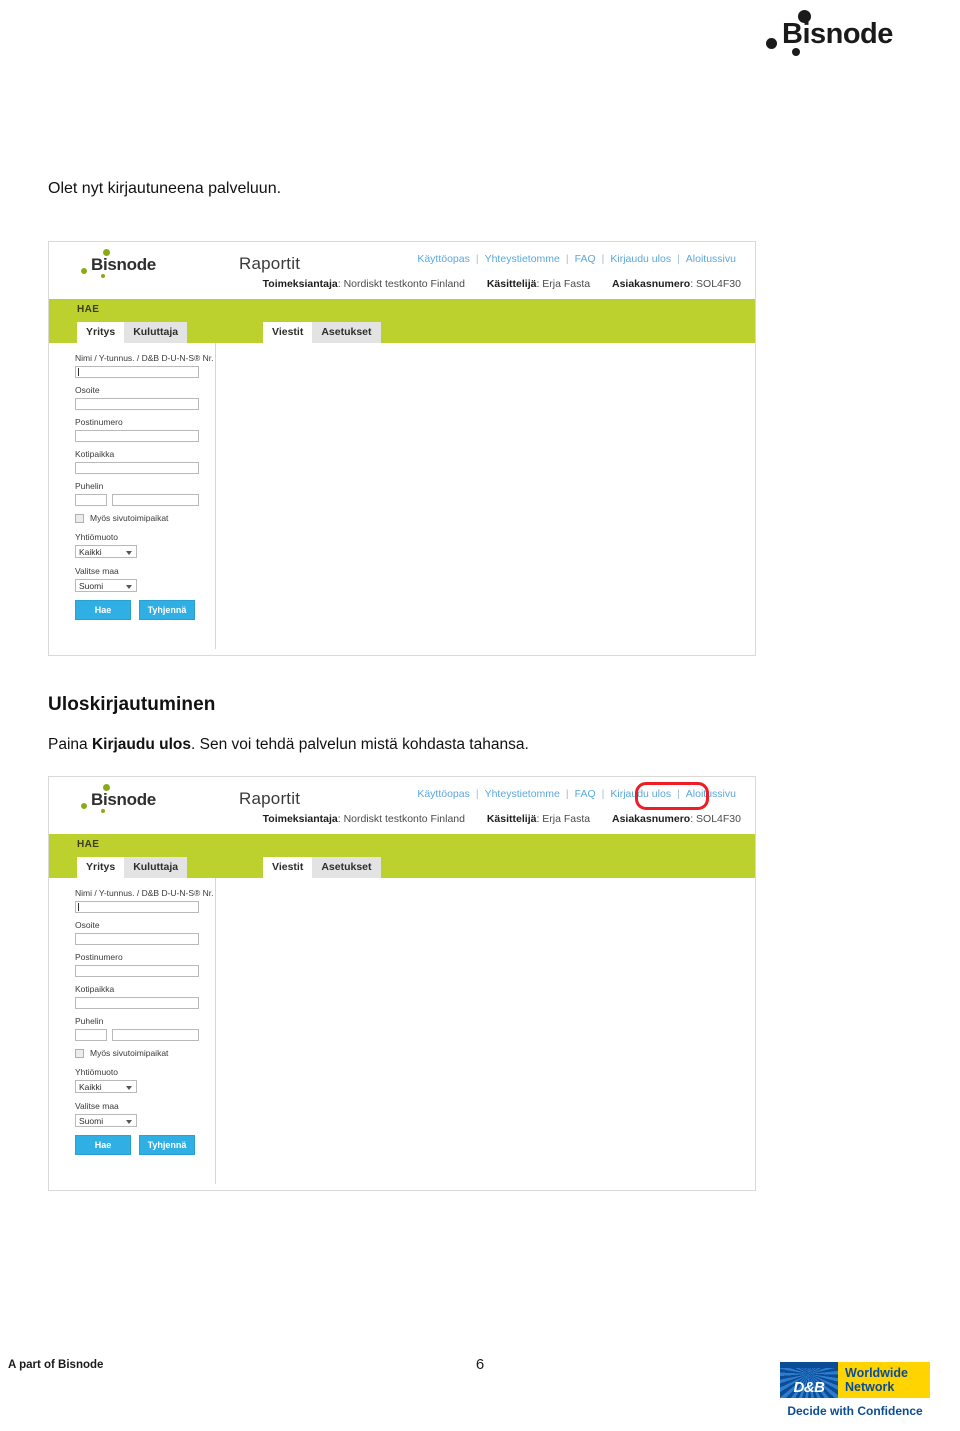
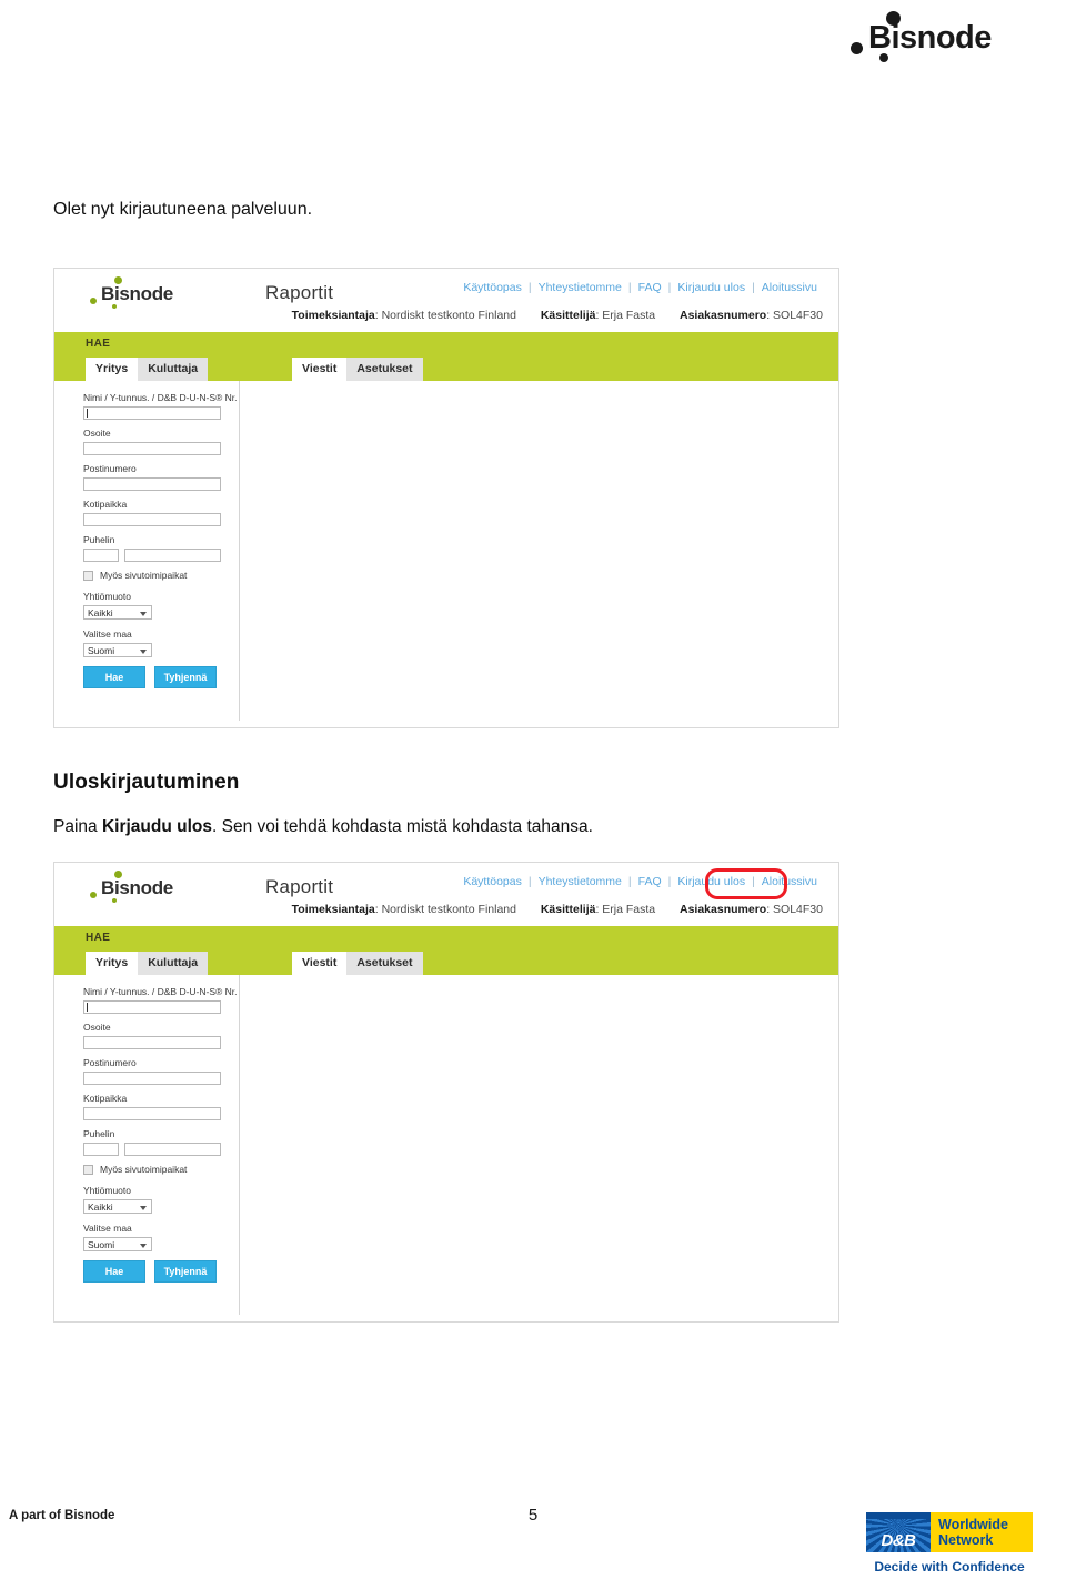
  Bisnode
  Olet nyt kirjautuneena palveluun.
  Bisnode
  Raportit
  Käyttöopas | Yhteystietomme | FAQ | Kirjaudu ulos | Aloitussivu
  Toimeksiantaja: Nordiskt testkonto Finland Käsittelijä: Erja Fasta Asiakasnumero: SOL4F30
  HAE
  Yritys
  Kuluttaja
  Viestit
  Asetukset
  Nimi / Y-tunnus. / D&B D-U-N-S® Nr.
  Osoite
  Postinumero
  Kotipaikka
  Puhelin
  Myös sivutoimipaikat
  Yhtiömuoto
  Kaikki
  Valitse maa
  Suomi
  Hae
  Tyhjennä
  Uloskirjautuminen
- Paina Kirjaudu ulos. Sen voi tehdä palvelun mistä kohdasta tahansa.
+ Paina Kirjaudu ulos. Sen voi tehdä kohdasta mistä kohdasta tahansa.
  Bisnode
  Raportit
  Käyttöopas | Yhteystietomme | FAQ | Kirjaudu ulos | Aloitussivu
  Toimeksiantaja: Nordiskt testkonto Finland Käsittelijä: Erja Fasta Asiakasnumero: SOL4F30
  HAE
  Yritys
  Kuluttaja
  Viestit
  Asetukset
  Nimi / Y-tunnus. / D&B D-U-N-S® Nr.
  Osoite
  Postinumero
  Kotipaikka
  Puhelin
  Myös sivutoimipaikat
  Yhtiömuoto
  Kaikki
  Valitse maa
  Suomi
  Hae
  Tyhjennä
- 6
+ 5
  A part of Bisnode
  D&B
  Worldwide
  Network
  Decide with Confidence
